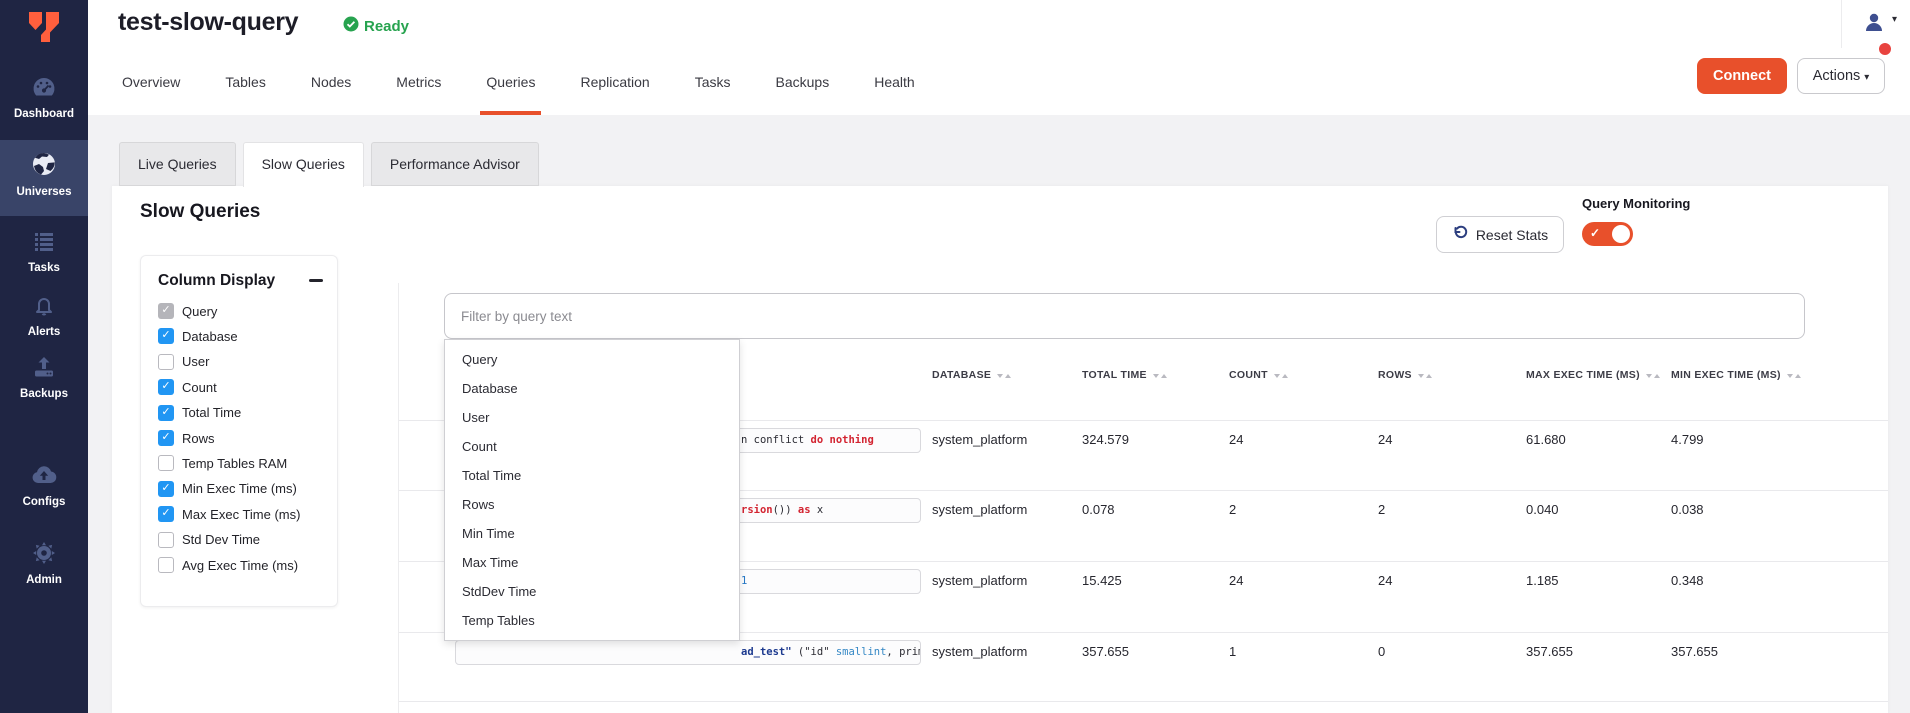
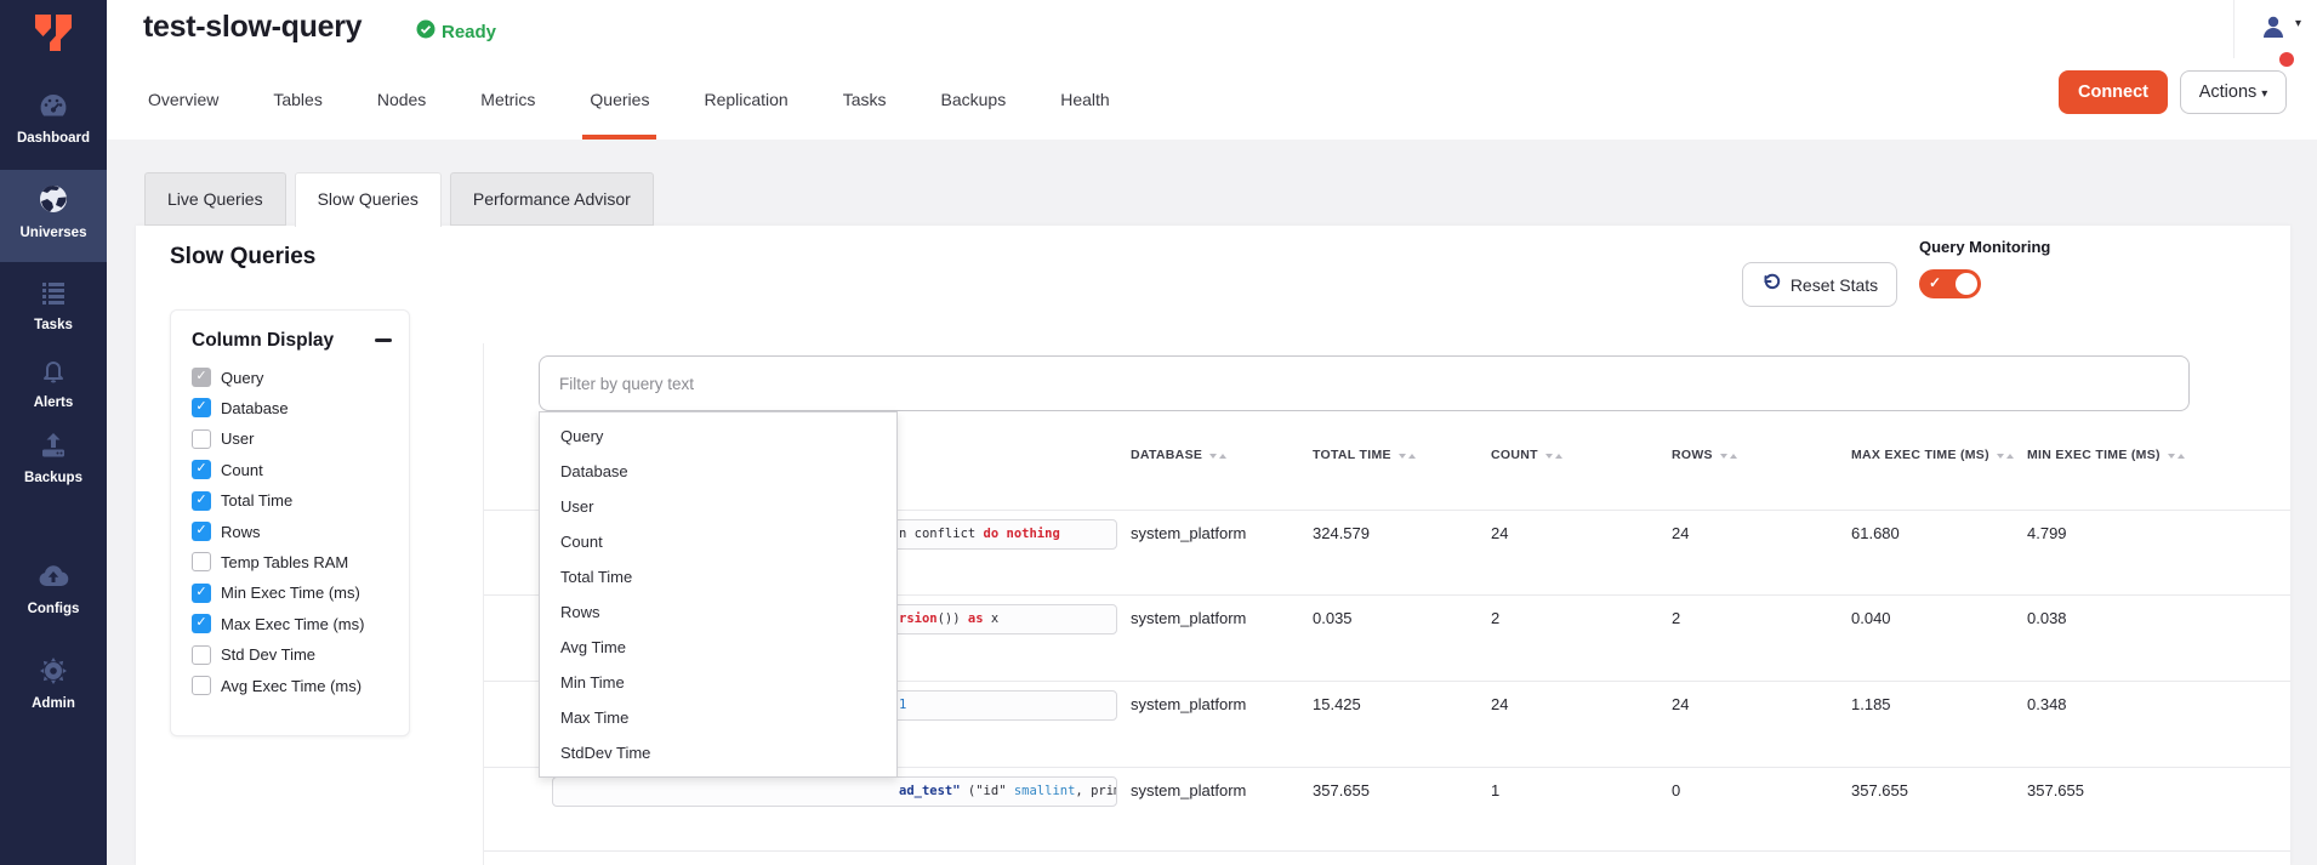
  Dashboard
  Universes
  Tasks
  Alerts
  Backups
  Configs
  Admin
  test-slow-query
  Ready
  ▾
  Overview
  Tables
  Nodes
  Metrics
  Queries
  Replication
  Tasks
  Backups
  Health
  Connect
  Actions ▾
  Live Queries
  Slow Queries
  Performance Advisor
  Slow Queries
  Reset Stats
  Query Monitoring
  ✓
  Column Display
  ✓
  Query
  ✓
  Database
  User
  ✓
  Count
  ✓
  Total Time
  ✓
  Rows
  Temp Tables RAM
  ✓
  Min Exec Time (ms)
  ✓
  Max Exec Time (ms)
  Std Dev Time
  Avg Exec Time (ms)
  Filter by query text
  DATABASE
  TOTAL TIME
  COUNT
  ROWS
  MAX EXEC TIME (MS)
  MIN EXEC TIME (MS)
  n conflict do nothing
  system_platform
  324.579
  24
  24
  61.680
  4.799
  rsion()) as x
  system_platform
- 0.078
+ 0.035
  2
  2
  0.040
  0.038
  1
  system_platform
  15.425
  24
  24
  1.185
  0.348
  ad_test" ("id" smallint, pri
  system_platform
  357.655
  1
  0
  357.655
  357.655
  Query
  Database
  User
  Count
  Total Time
  Rows
+ Avg Time
  Min Time
  Max Time
  StdDev Time
- Temp Tables
